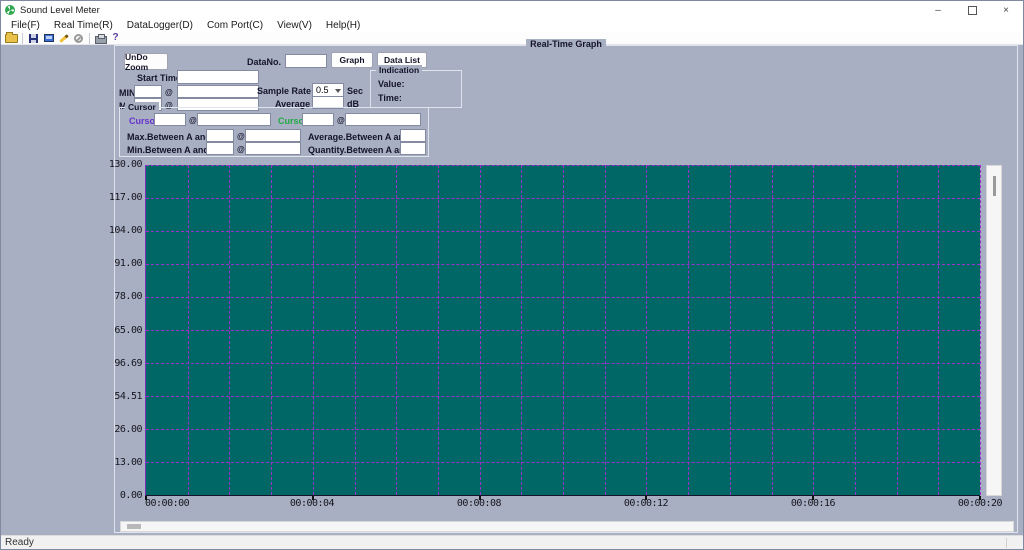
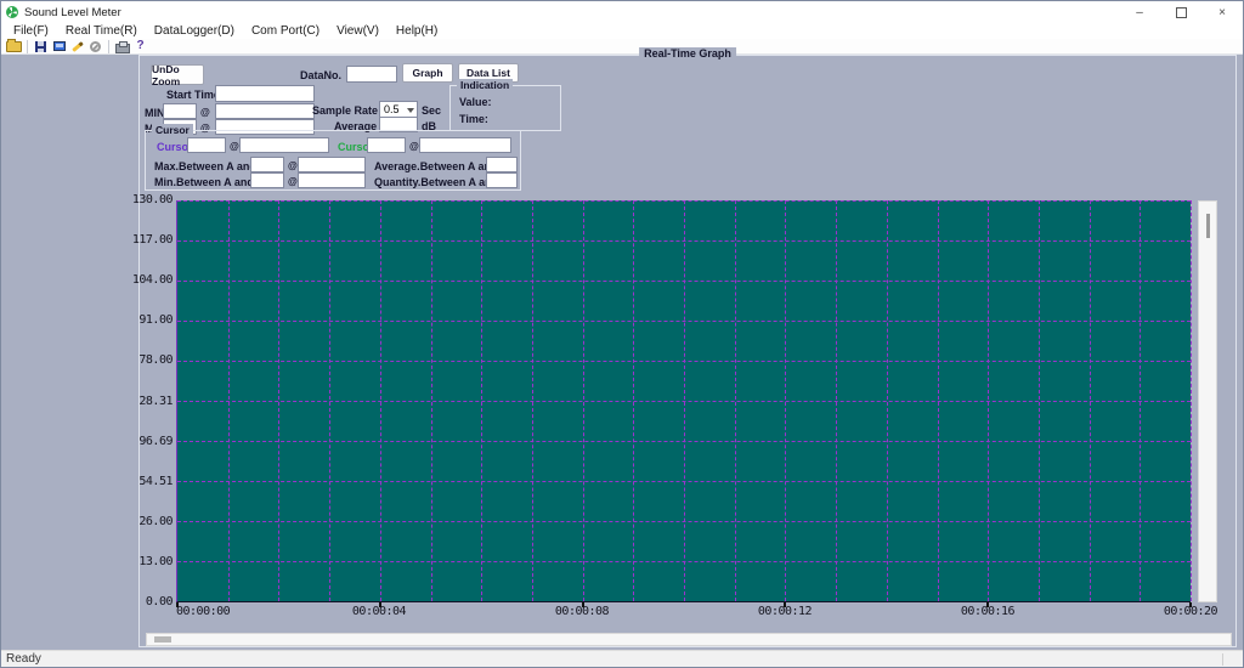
  Sound Level Meter
  –
  ×
  File(F)
  Real Time(R)
  DataLogger(D)
  Com Port(C)
  View(V)
  Help(H)
  ?
  Real-Time Graph
  UnDo Zoom
  DataNo.
  Graph
  Data List
  Start Tim
  MIN
  @
  @
  Sample Rate
  0.5
  Sec
  Average
  dB
  Indication
  Value:
  Time:
  Cursor
  Curso
  @
  @
  Max.Between A an
  @
  Average.Between A a
  Min.Between A an
  @
  Quantity.Between A a
  130.00
  117.00
  104.00
  91.00
  78.00
- 65.00
+ 28.31
  96.69
  54.51
  26.00
  13.00
  0.00
  00:00:00
  00:00:04
  00:00:08
  00:00:12
  00:00:16
  00:00:20
  Ready
